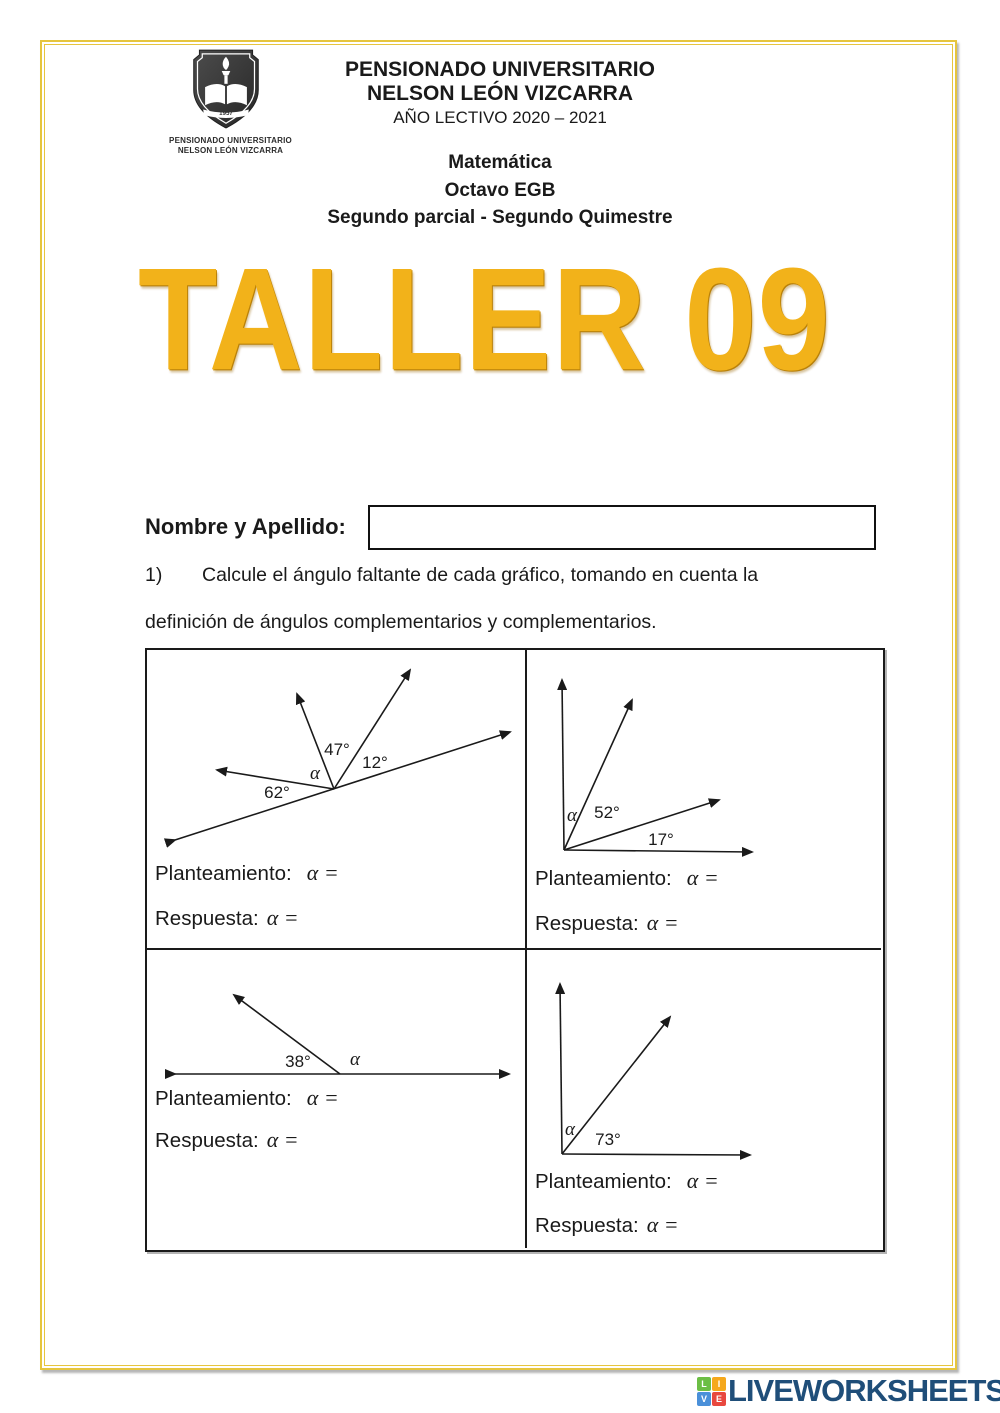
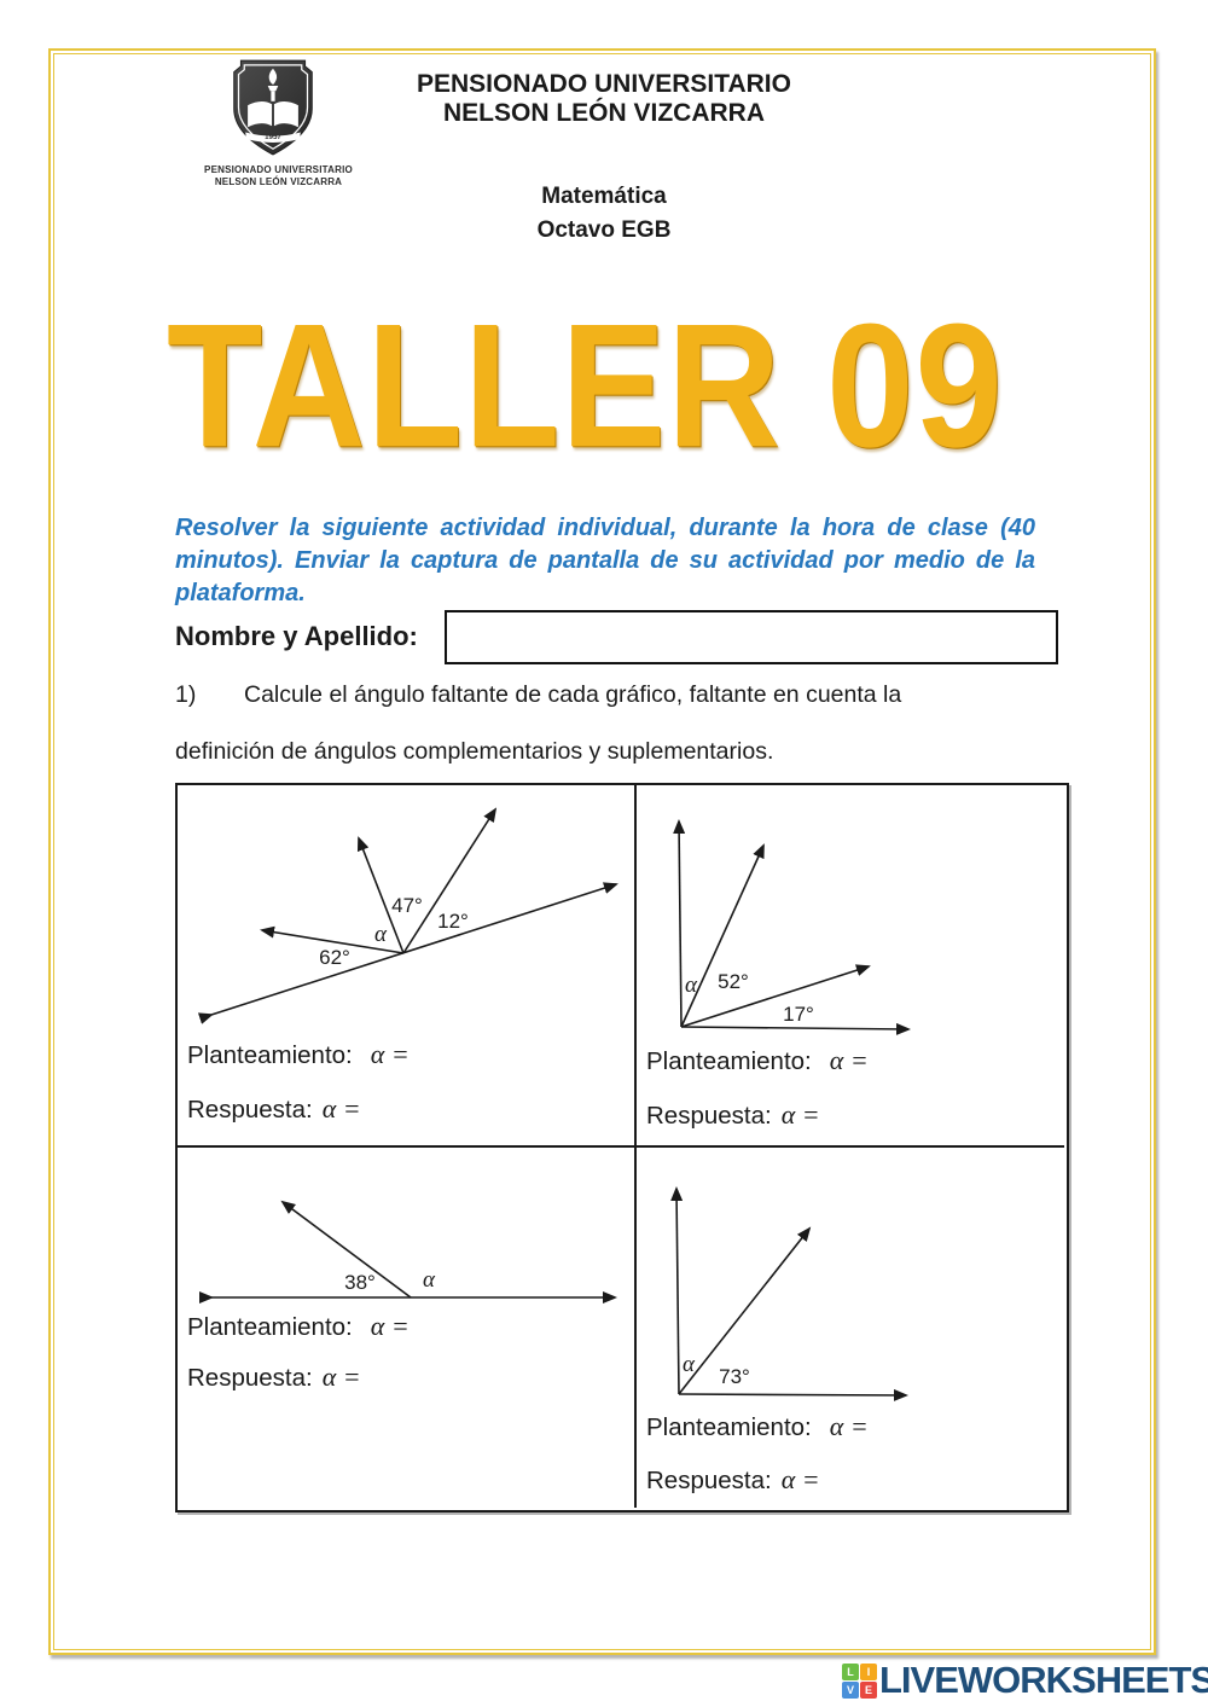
  PENSIONADO UNIVERSITARIO
  NELSON LEÓN VIZCARRA
  PENSIONADO UNIVERSITARIO
  NELSON LEÓN VIZCARRA
- AÑO LECTIVO 2020 – 2021
  Matemática
  Octavo EGB
- Segundo parcial - Segundo Quimestre
  TALLER 09
+ Resolver la siguiente actividad individual, durante la hora de clase (40 minutos). Enviar la captura de pantalla de su actividad por medio de la plataforma.
  Nombre y Apellido:
- 1) Calcule el ángulo faltante de cada gráfico, tomando en cuenta la
+ 1) Calcule el ángulo faltante de cada gráfico, faltante en cuenta la
- definición de ángulos complementarios y complementarios.
+ definición de ángulos complementarios y suplementarios.
  47°
  12°
  α
  62°
  Planteamiento: α =
  Respuesta: α =
  α
  52°
  17°
  Planteamiento: α =
  Respuesta: α =
  38°
  α
  Planteamiento: α =
  Respuesta: α =
  α
  73°
  Planteamiento: α =
  Respuesta: α =
  L
  I
  V
  E
  LIVEWORKSHEETS
